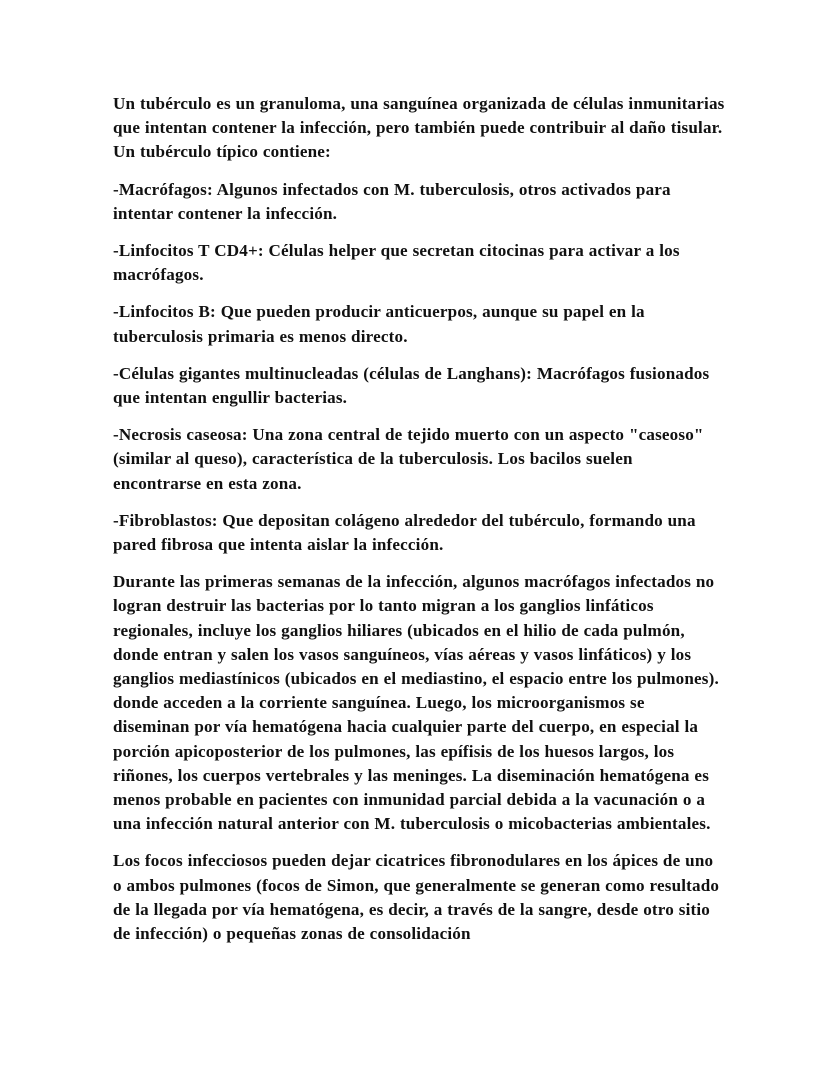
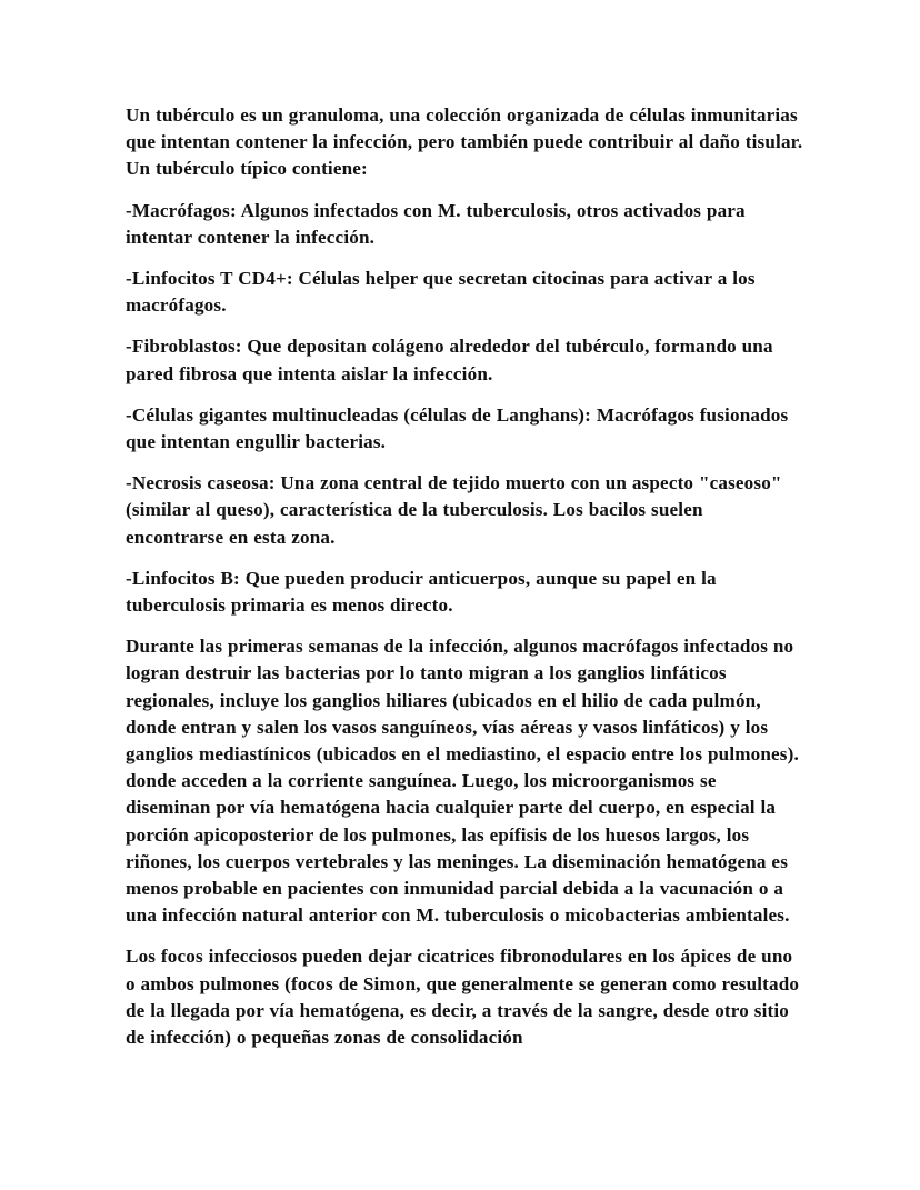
- Un tubérculo es un granuloma, una sanguínea organizada de células inmunitarias que intentan contener la infección, pero también puede contribuir al daño tisular. Un tubérculo típico contiene:
+ Un tubérculo es un granuloma, una colección organizada de células inmunitarias que intentan contener la infección, pero también puede contribuir al daño tisular. Un tubérculo típico contiene:
  -Macrófagos: Algunos infectados con M. tuberculosis, otros activados para intentar contener la infección.
  -Linfocitos T CD4+: Células helper que secretan citocinas para activar a los macrófagos.
- -Linfocitos B: Que pueden producir anticuerpos, aunque su papel en la tuberculosis primaria es menos directo.
+ -Fibroblastos: Que depositan colágeno alrededor del tubérculo, formando una pared fibrosa que intenta aislar la infección.
  -Células gigantes multinucleadas (células de Langhans): Macrófagos fusionados que intentan engullir bacterias.
  -Necrosis caseosa: Una zona central de tejido muerto con un aspecto "caseoso" (similar al queso), característica de la tuberculosis. Los bacilos suelen encontrarse en esta zona.
- -Fibroblastos: Que depositan colágeno alrededor del tubérculo, formando una pared fibrosa que intenta aislar la infección.
+ -Linfocitos B: Que pueden producir anticuerpos, aunque su papel en la tuberculosis primaria es menos directo.
  Durante las primeras semanas de la infección, algunos macrófagos infectados no logran destruir las bacterias por lo tanto migran a los ganglios linfáticos regionales, incluye los ganglios hiliares (ubicados en el hilio de cada pulmón, donde entran y salen los vasos sanguíneos, vías aéreas y vasos linfáticos) y los ganglios mediastínicos (ubicados en el mediastino, el espacio entre los pulmones). donde acceden a la corriente sanguínea. Luego, los microorganismos se diseminan por vía hematógena hacia cualquier parte del cuerpo, en especial la porción apicoposterior de los pulmones, las epífisis de los huesos largos, los riñones, los cuerpos vertebrales y las meninges. La diseminación hematógena es menos probable en pacientes con inmunidad parcial debida a la vacunación o a una infección natural anterior con M. tuberculosis o micobacterias ambientales.
  Los focos infecciosos pueden dejar cicatrices fibronodulares en los ápices de uno o ambos pulmones (focos de Simon, que generalmente se generan como resultado de la llegada por vía hematógena, es decir, a través de la sangre, desde otro sitio de infección) o pequeñas zonas de consolidación
